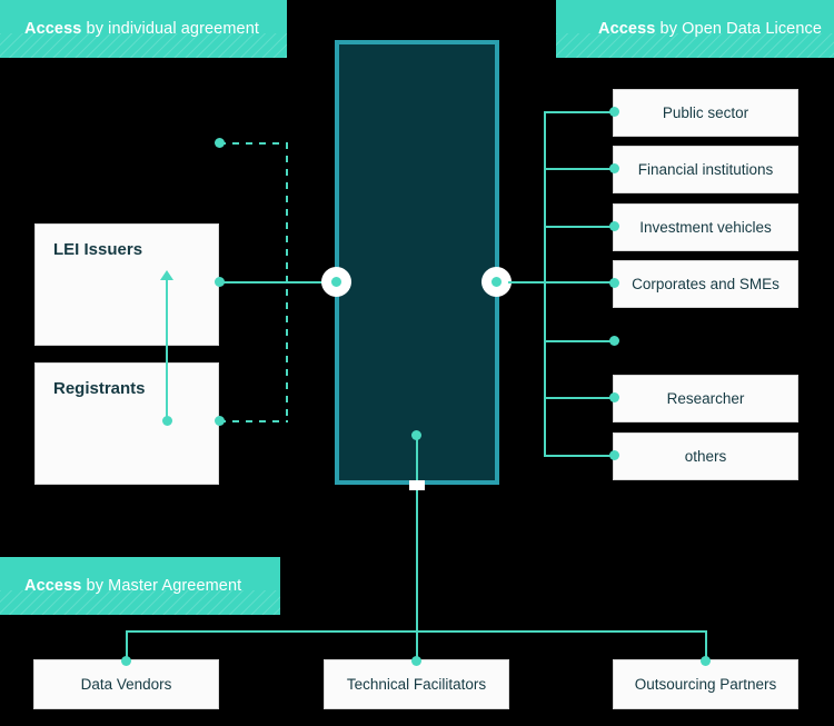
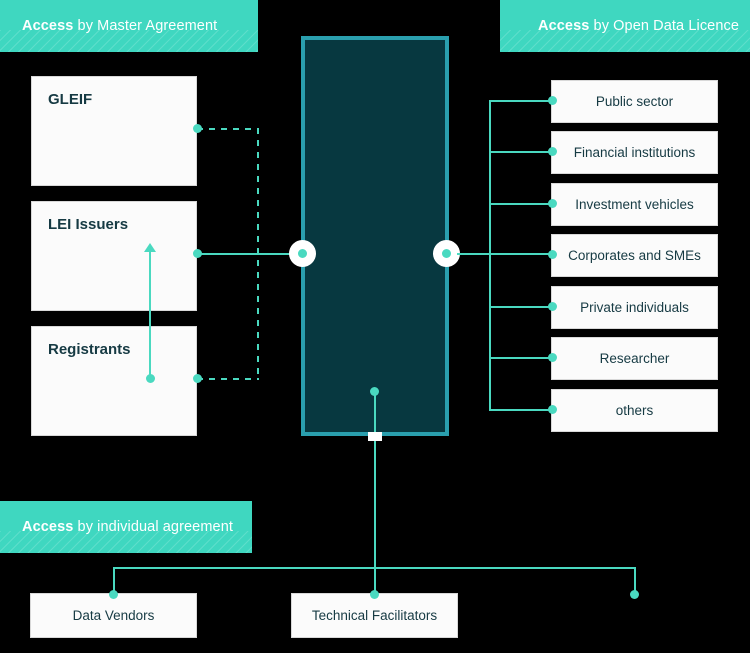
- Access by individual agreement
+ Access by Master Agreement
  Access by Open Data Licence
- Access by Master Agreement
+ Access by individual agreement
+ GLEIF
  LEI Issuers
  Registrants
  Public sector
  Financial institutions
  Investment vehicles
  Corporates and SMEs
+ Private individuals
  Researcher
  others
  Data Vendors
  Technical Facilitators
- Outsourcing Partners
